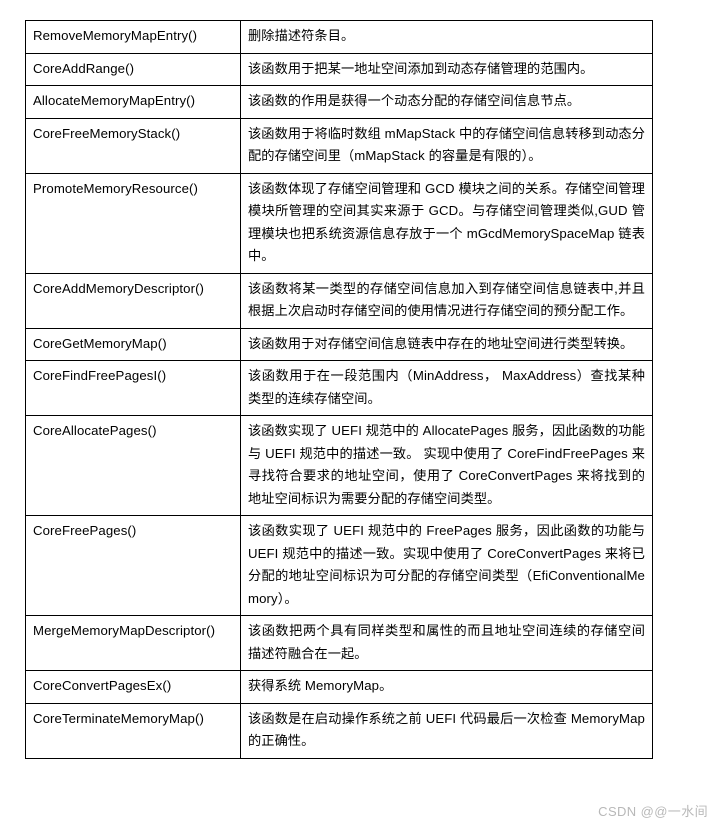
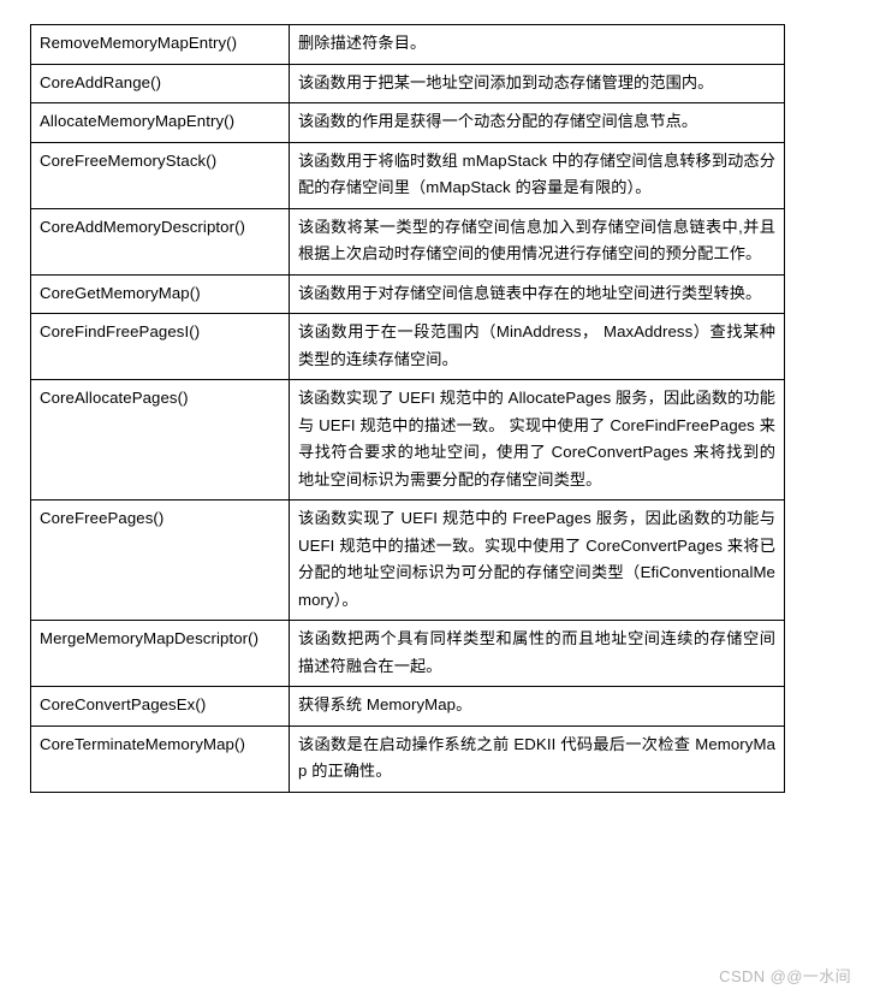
  RemoveMemoryMapEntry()	删除描述符条目。
  CoreAddRange()	该函数用于把某一地址空间添加到动态存储管理的范围内。
  AllocateMemoryMapEntry()	该函数的作用是获得一个动态分配的存储空间信息节点。
  CoreFreeMemoryStack()	该函数用于将临时数组 mMapStack 中的存储空间信息转移到动态分配的存储空间里（mMapStack 的容量是有限的）。
- PromoteMemoryResource()	该函数体现了存储空间管理和 GCD 模块之间的关系。存储空间管理模块所管理的空间其实来源于 GCD。与存储空间管理类似,GUD 管理模块也把系统资源信息存放于一个 mGcdMemorySpaceMap 链表中。
  CoreAddMemoryDescriptor()	该函数将某一类型的存储空间信息加入到存储空间信息链表中,并且根据上次启动时存储空间的使用情况进行存储空间的预分配工作。
  CoreGetMemoryMap()	该函数用于对存储空间信息链表中存在的地址空间进行类型转换。
  CoreFindFreePagesI()	该函数用于在一段范围内（MinAddress， MaxAddress）查找某种类型的连续存储空间。
  CoreAllocatePages()	该函数实现了 UEFI 规范中的 AllocatePages 服务，因此函数的功能与 UEFI 规范中的描述一致。 实现中使用了 CoreFindFreePages 来寻找符合要求的地址空间，使用了 CoreConvertPages 来将找到的地址空间标识为需要分配的存储空间类型。
  CoreFreePages()	该函数实现了 UEFI 规范中的 FreePages 服务，因此函数的功能与 UEFI 规范中的描述一致。实现中使用了 CoreConvertPages 来将已分配的地址空间标识为可分配的存储空间类型（EfiConventionalMemory）。
  MergeMemoryMapDescriptor()	该函数把两个具有同样类型和属性的而且地址空间连续的存储空间描述符融合在一起。
  CoreConvertPagesEx()	获得系统 MemoryMap。
- CoreTerminateMemoryMap()	该函数是在启动操作系统之前 UEFI 代码最后一次检查 MemoryMap 的正确性。
+ CoreTerminateMemoryMap()	该函数是在启动操作系统之前 EDKII 代码最后一次检查 MemoryMap 的正确性。
  CSDN @@一水间
